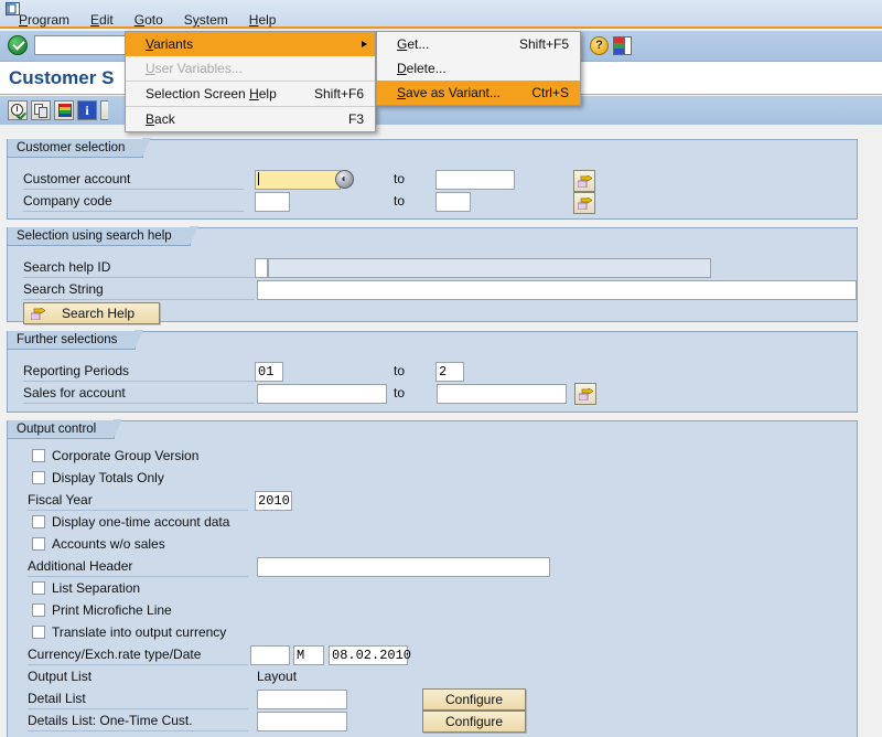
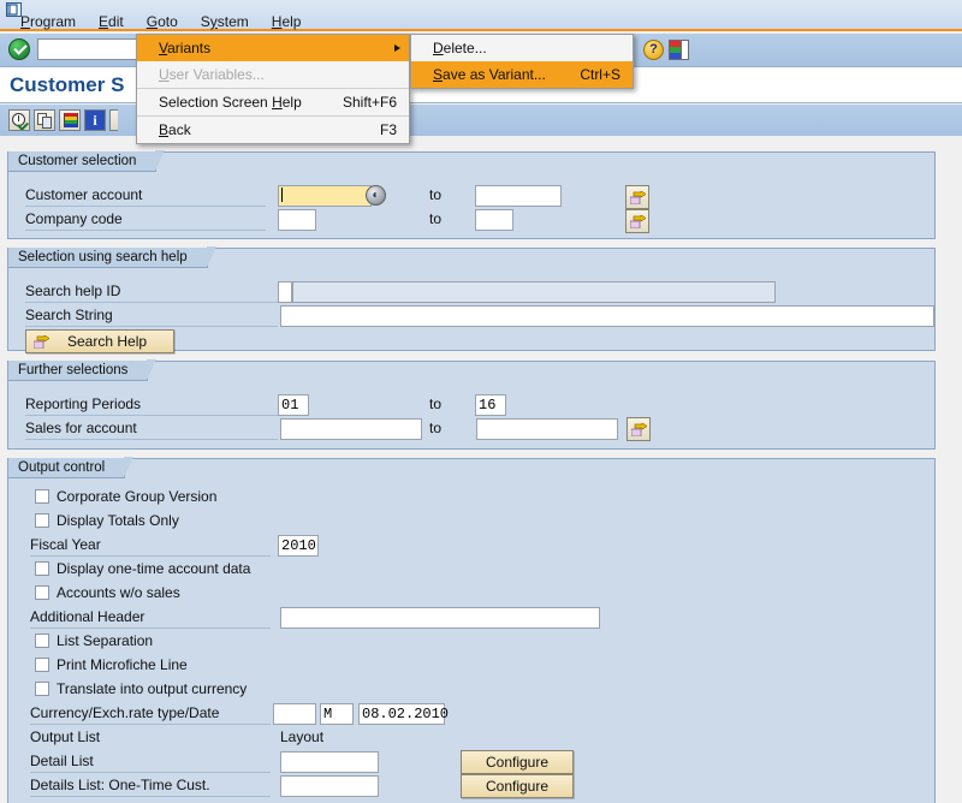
  Program
  Edit
  Goto
  System
  Help
  ?
  Customer S
  Customer selection
  Customer account
  ◐
  to
  Company code
  to
  Selection using search help
  Search help ID
  Search String
  Search Help
  Further selections
  Reporting Periods
  01
  to
- 2
+ 16
  Sales for account
  to
  Output control
  Corporate Group Version
  Display Totals Only
  Fiscal Year
  2010
  Display one-time account data
  Accounts w/o sales
  Additional Header
  List Separation
  Print Microfiche Line
  Translate into output currency
  Currency/Exch.rate type/Date
  M
  08.02.2010
  Output List
  Layout
  Detail List
  Configure
  Details List: One-Time Cust.
  Configure
  Variants
  User Variables...
  Selection Screen Help
  Shift+F6
  Back
  F3
- Get...
- Shift+F5
  Delete...
  Save as Variant...
  Ctrl+S
